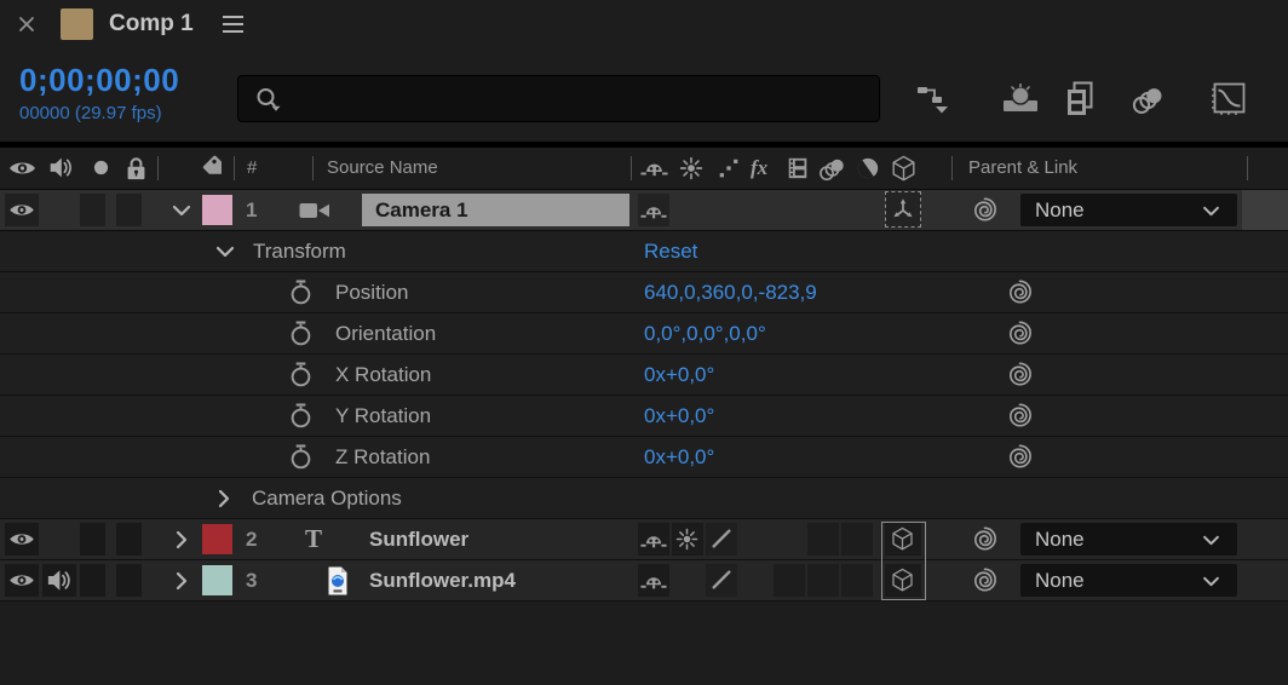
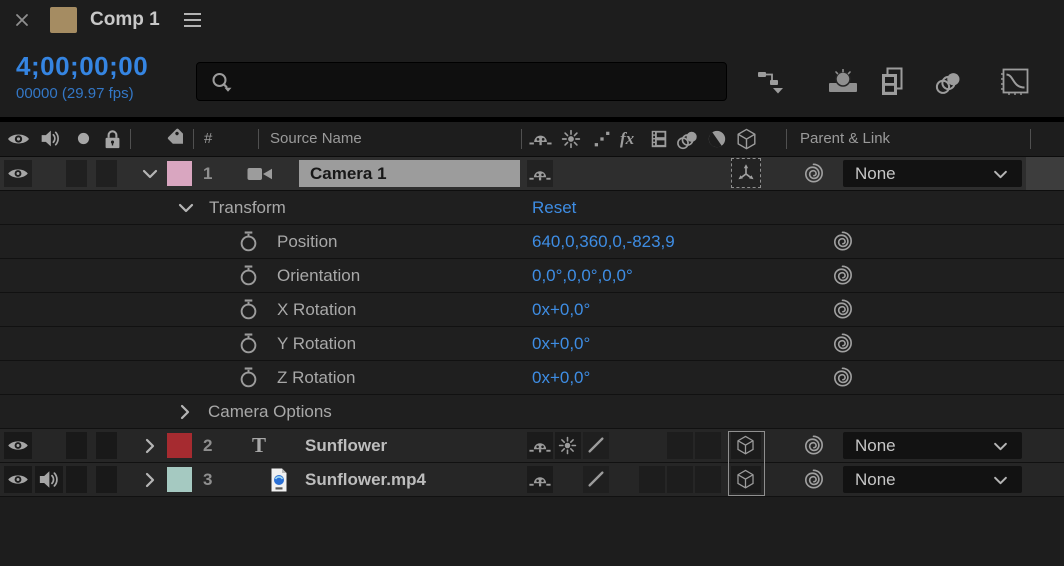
  Comp 1
- 0;00;00;00
+ 4;00;00;00
  00000 (29.97 fps)
  #
  Source Name
  fx
  Parent & Link
  1
  Camera 1
  None
  Transform
  Reset
  Position
  640,0,360,0,-823,9
  Orientation
  0,0°,0,0°,0,0°
  X Rotation
  0x+0,0°
  Y Rotation
  0x+0,0°
  Z Rotation
  0x+0,0°
  Camera Options
  2
  T
  Sunflower
  None
  3
  Sunflower.mp4
  None
